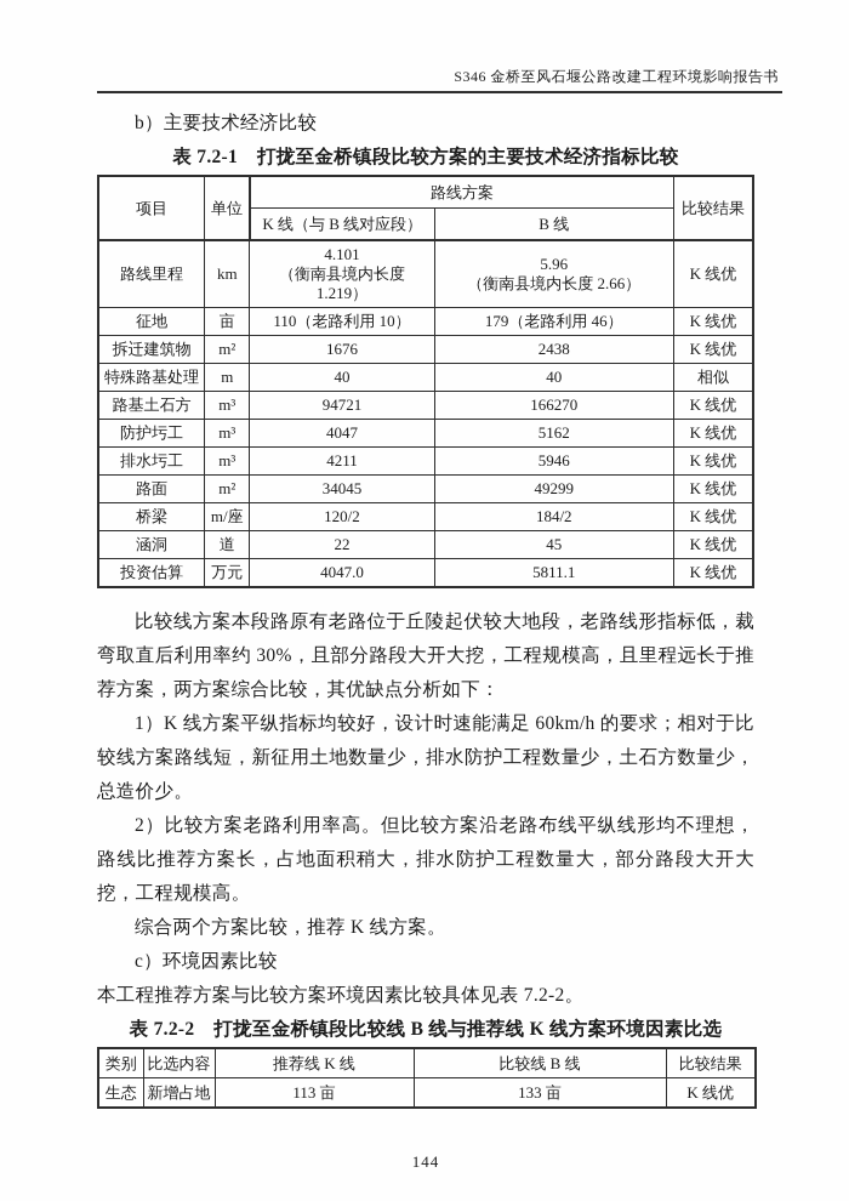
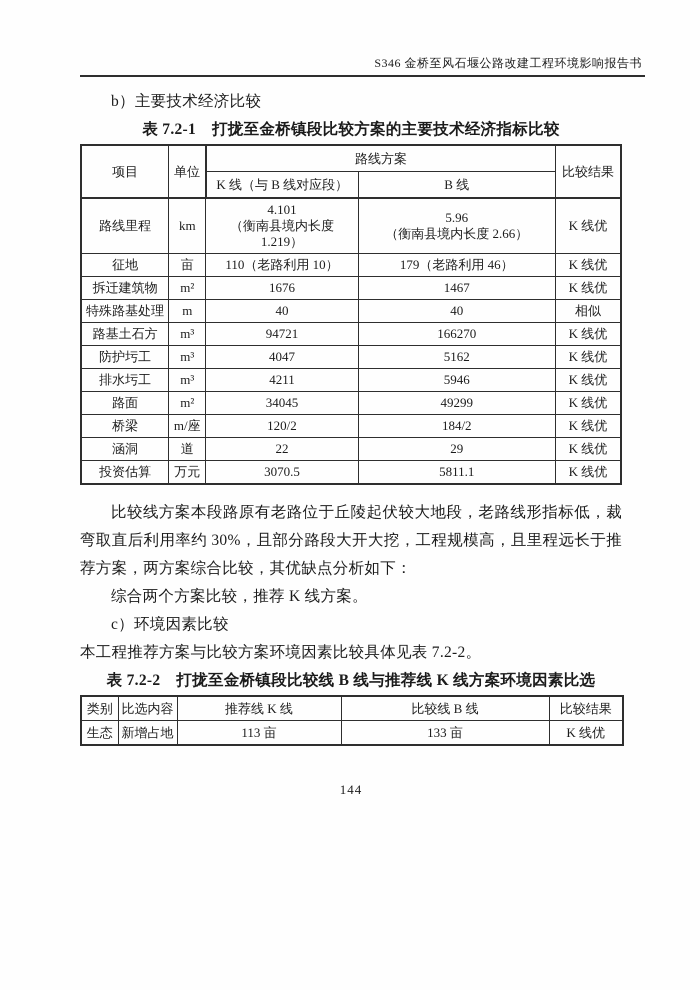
  S346 金桥至风石堰公路改建工程环境影响报告书
  b）主要技术经济比较
  表 7.2-1 打拢至金桥镇段比较方案的主要技术经济指标比较
  项目	单位	路线方案	比较结果
  K 线（与 B 线对应段）	B 线
  路线里程	km	4.101 （衡南县境内长度 1.219）	5.96 （衡南县境内长度 2.66）	K 线优
  征地	亩	110（老路利用 10）	179（老路利用 46）	K 线优
- 拆迁建筑物	m²	1676	2438	K 线优
+ 拆迁建筑物	m²	1676	1467	K 线优
  特殊路基处理	m	40	40	相似
  路基土石方	m³	94721	166270	K 线优
  防护圬工	m³	4047	5162	K 线优
  排水圬工	m³	4211	5946	K 线优
  路面	m²	34045	49299	K 线优
  桥梁	m/座	120/2	184/2	K 线优
- 涵洞	道	22	45	K 线优
+ 涵洞	道	22	29	K 线优
- 投资估算	万元	4047.0	5811.1	K 线优
+ 投资估算	万元	3070.5	5811.1	K 线优
  比较线方案本段路原有老路位于丘陵起伏较大地段，老路线形指标低，裁弯取直后利用率约 30%，且部分路段大开大挖，工程规模高，且里程远长于推荐方案，两方案综合比较，其优缺点分析如下：
- 1）K 线方案平纵指标均较好，设计时速能满足 60km/h 的要求；相对于比较线方案路线短，新征用土地数量少，排水防护工程数量少，土石方数量少，总造价少。
- 2）比较方案老路利用率高。但比较方案沿老路布线平纵线形均不理想，路线比推荐方案长，占地面积稍大，排水防护工程数量大，部分路段大开大挖，工程规模高。
  综合两个方案比较，推荐 K 线方案。
  c）环境因素比较
  本工程推荐方案与比较方案环境因素比较具体见表 7.2-2。
  表 7.2-2 打拢至金桥镇段比较线 B 线与推荐线 K 线方案环境因素比选
  类别	比选内容	推荐线 K 线	比较线 B 线	比较结果
  生态	新增占地	113 亩	133 亩	K 线优
  144
